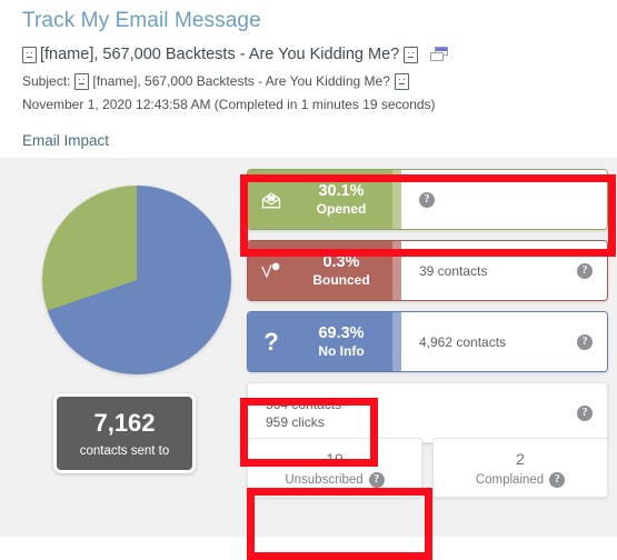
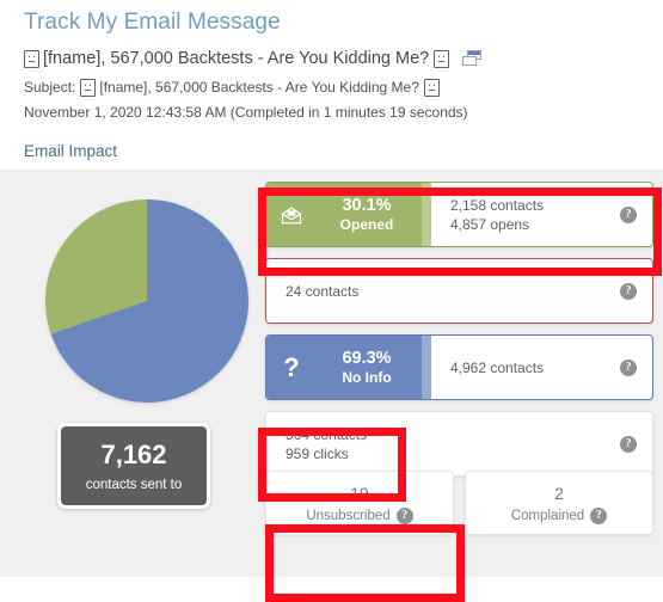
  Track My Email Message
  [fname], 567,000 Backtests - Are You Kidding Me?
  Subject:
  [fname], 567,000 Backtests - Are You Kidding Me?
  November 1, 2020 12:43:58 AM (Completed in 1 minutes 19 seconds)
  Email Impact
  7,162
  contacts sent to
  30.1%
  Opened
+ 2,158 contacts
+ 4,857 opens
  ?
- 0.3%
- Bounced
- 39 contacts
+ 24 contacts
  ?
  ?
  69.3%
  No Info
  4,962 contacts
  ?
  564 contacts
  959 clicks
  ?
  19
  Unsubscribed
  ?
  2
  Complained
  ?
